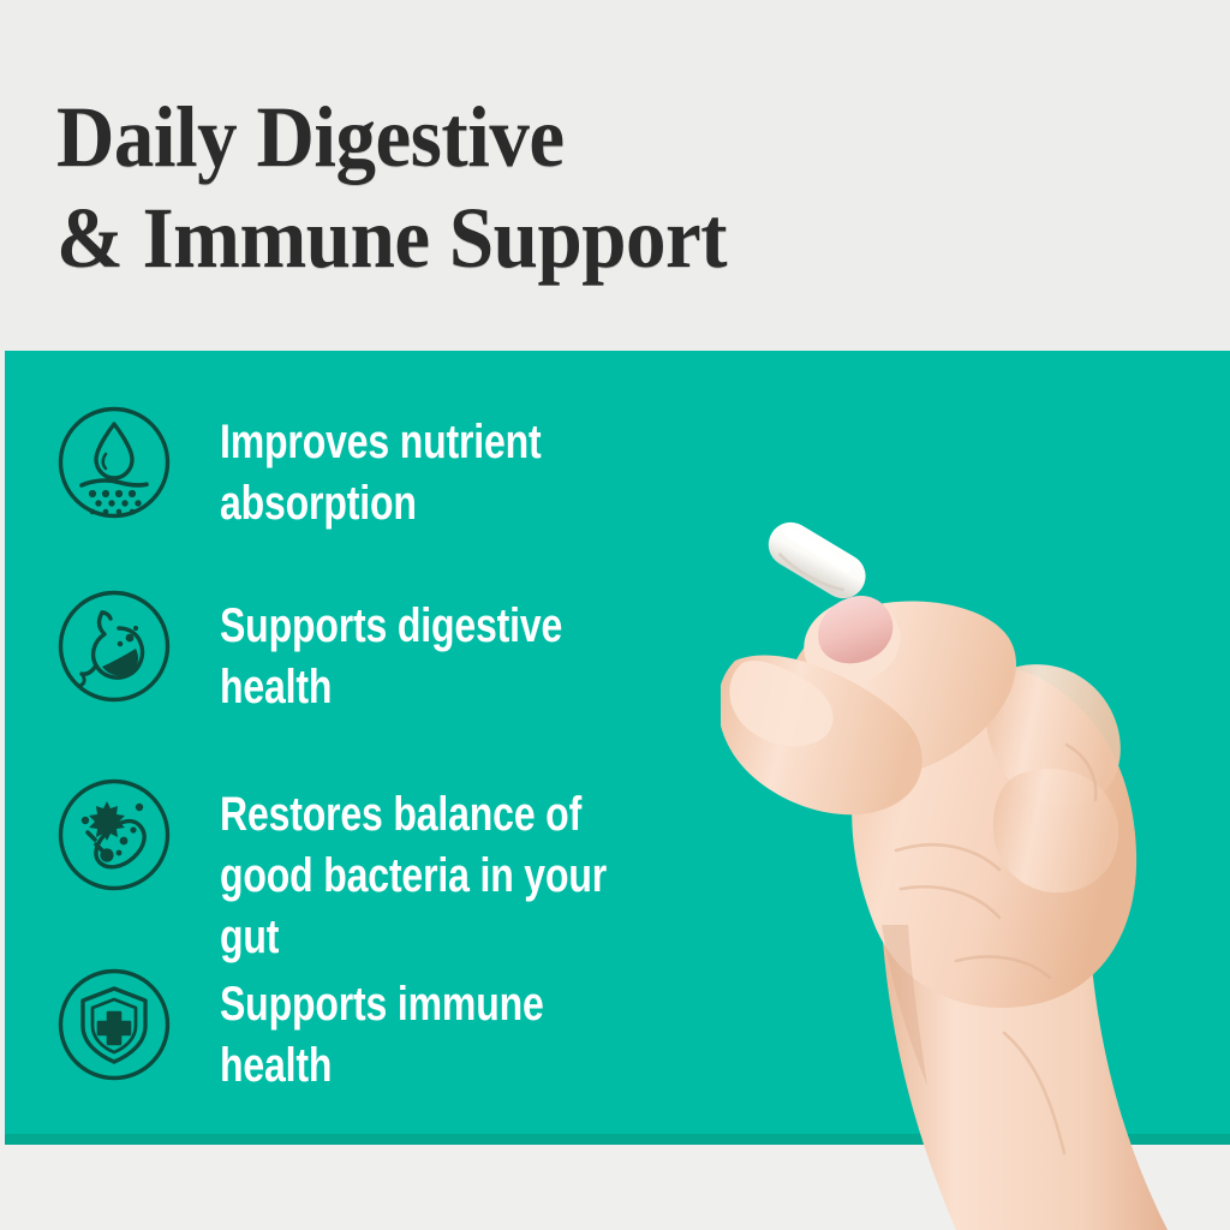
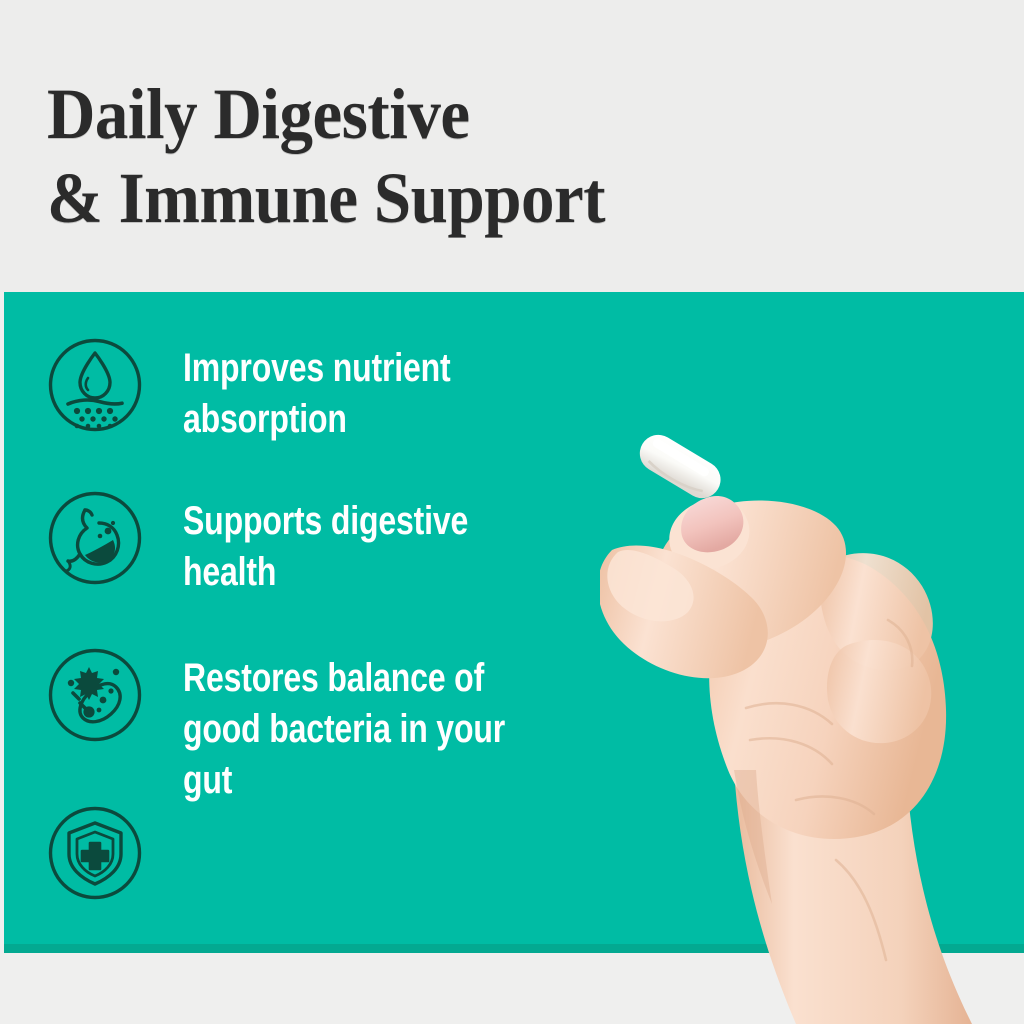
  Daily Digestive
  & Immune Support
  Improves nutrient
  absorption
  Supports digestive
  health
  Restores balance of
  good bacteria in your gut
- Supports immune health
